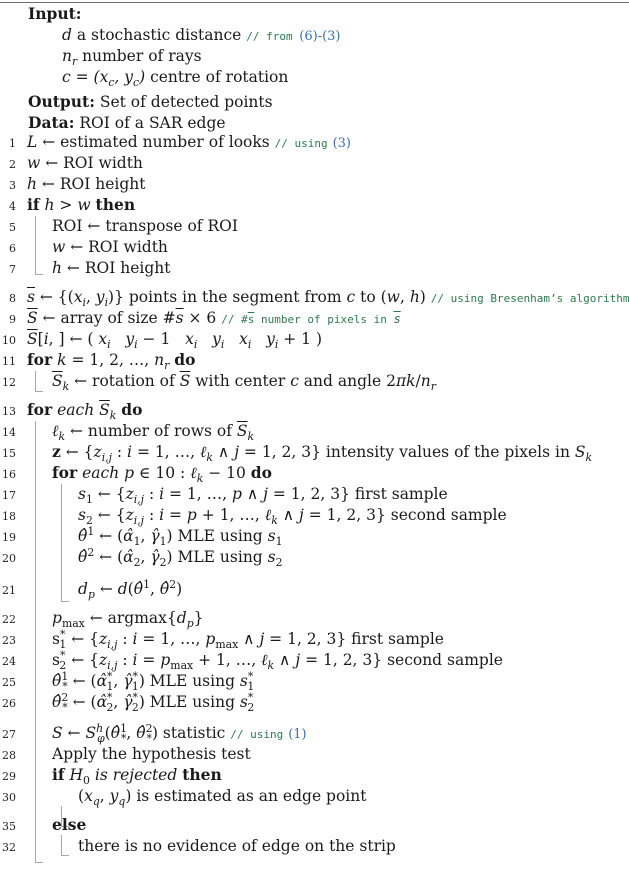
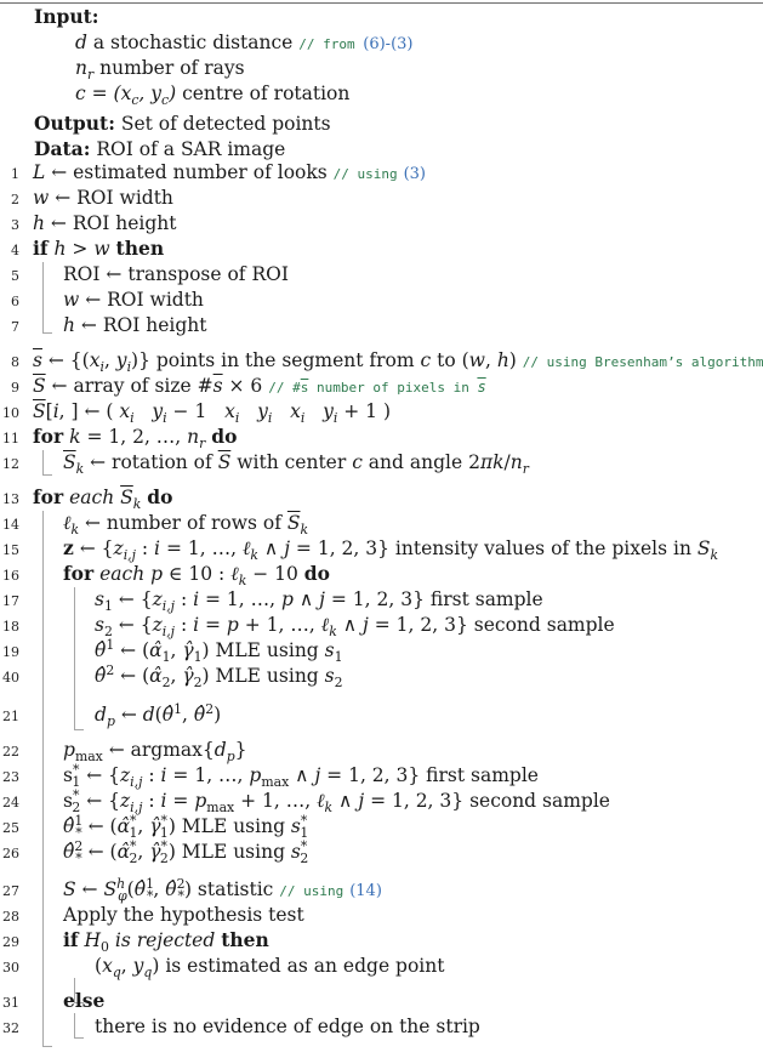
  Input:
  d a stochastic distance // from (6)-(3)
  nr number of rays
  c = (xc, yc) centre of rotation
  Output: Set of detected points
- Data: ROI of a SAR edge
+ Data: ROI of a SAR image
  1
  2
  3
  4
  5
  6
  7
  8
  9
  10
  11
  12
  13
  14
  15
  16
  17
  18
  19
- 20
+ 40
  21
  22
  23
  24
  25
  26
  27
  28
  29
  30
- 35
+ 31
  32
  L ← estimated number of looks // using (3)
  w ← ROI width
  h ← ROI height
  if h > w then
  ROI ← transpose of ROI
  w ← ROI width
  h ← ROI height
  s ← {(xi, yi)} points in the segment from c to (w, h) // using Bresenham’s algorithm
  S ← array of size #s × 6 // #s number of pixels in s
  S[i, ] ← ( xi yi − 1 xi yi xi yi + 1 )
  for k = 1, 2, …, nr do
  Sk ← rotation of S with center c and angle 2πk/nr
  for each Sk do
  ℓk ← number of rows of Sk
  z ← {zi,j : i = 1, …, ℓk ∧ j = 1, 2, 3} intensity values of the pixels in Sk
  for each p ∈ 10 : ℓk − 10 do
  s1 ← {zi,j : i = 1, …, p ∧ j = 1, 2, 3} first sample
  s2 ← {zi,j : i = p + 1, …, ℓk ∧ j = 1, 2, 3} second sample
  θ̂1 ← (α̂1, γ̂1) MLE using s1
  θ̂2 ← (α̂2, γ̂2) MLE using s2
  dp ← d(θ̂1, θ̂2)
  pmax ← argmax{dp}
  s*1 ← {zi,j : i = 1, …, pmax ∧ j = 1, 2, 3} first sample
  s*2 ← {zi,j : i = pmax + 1, …, ℓk ∧ j = 1, 2, 3} second sample
  θ̂1* ← (α̂*1, γ̂*1) MLE using s*1
  θ̂2* ← (α̂*2, γ̂*2) MLE using s*2
- S ← Shφ(θ̂1*, θ̂2*) statistic // using (1)
+ S ← Shφ(θ̂1*, θ̂2*) statistic // using (14)
  Apply the hypothesis test
  if H0 is rejected then
  (xq, yq) is estimated as an edge point
  else
  there is no evidence of edge on the strip
